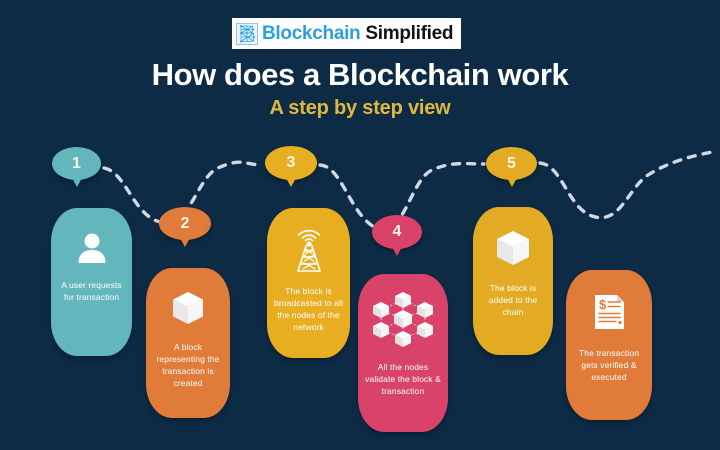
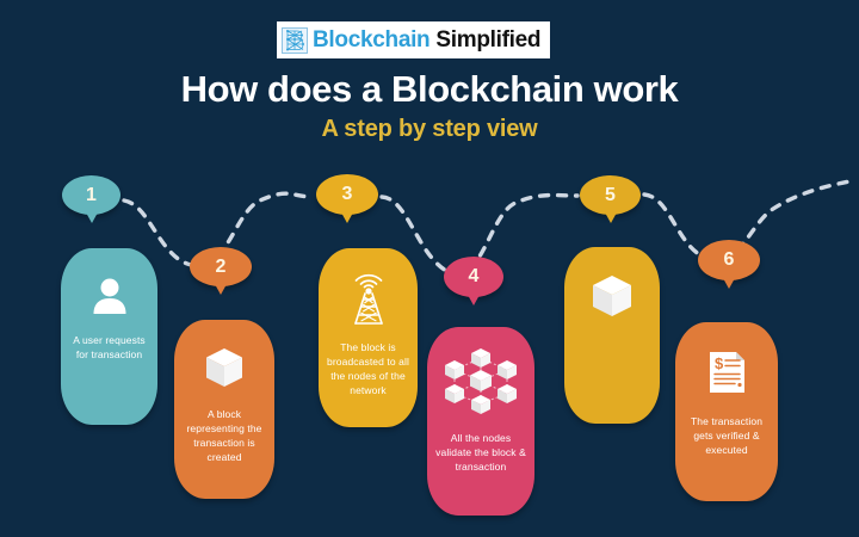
  Blockchain
  Simplified
  How does a Blockchain work
  A step by step view
  A user requests for transaction
  1
  A block representing the transaction is created
  2
  The block is broadcasted to all the nodes of the network
  3
  All the nodes validate the block & transaction
  4
- The block is added to the chain
  5
  $
  The transaction gets verified & executed
+ 6
